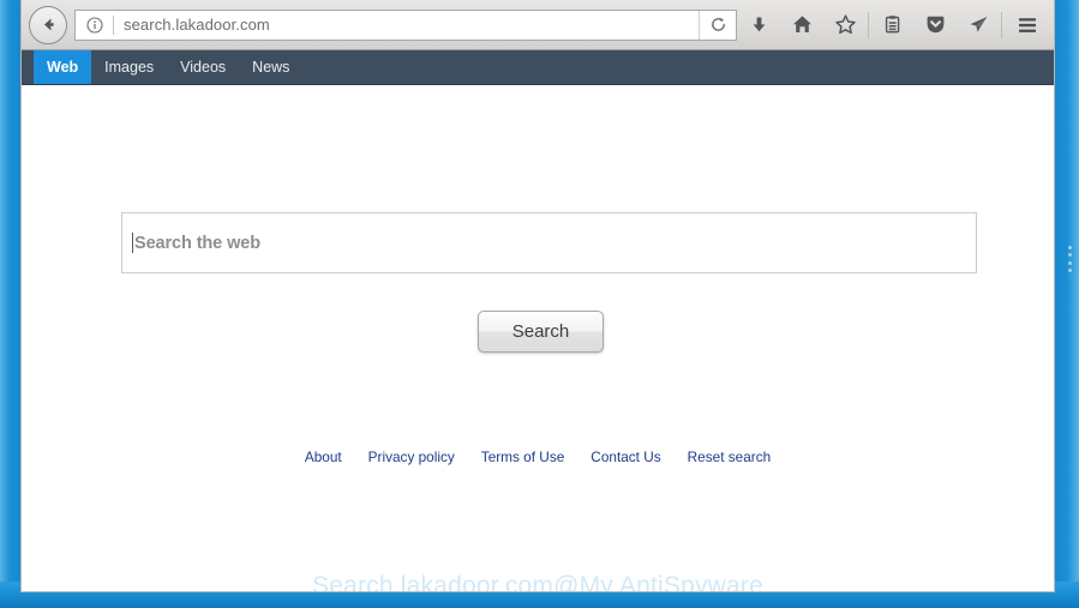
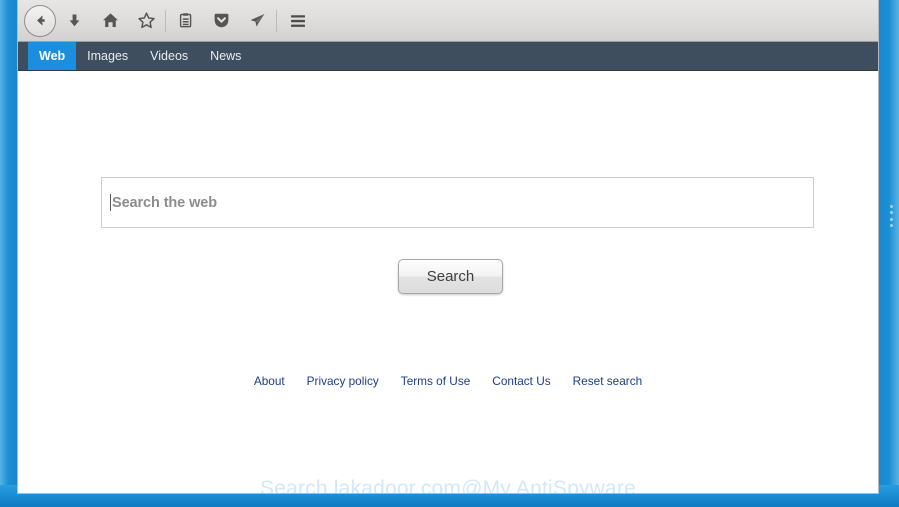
- search.lakadoor.com
  Web
  Images
  Videos
  News
  Search the web
  Search
  About
  Privacy policy
  Terms of Use
  Contact Us
  Reset search
  Search.lakadoor.com@My AntiSpyware
